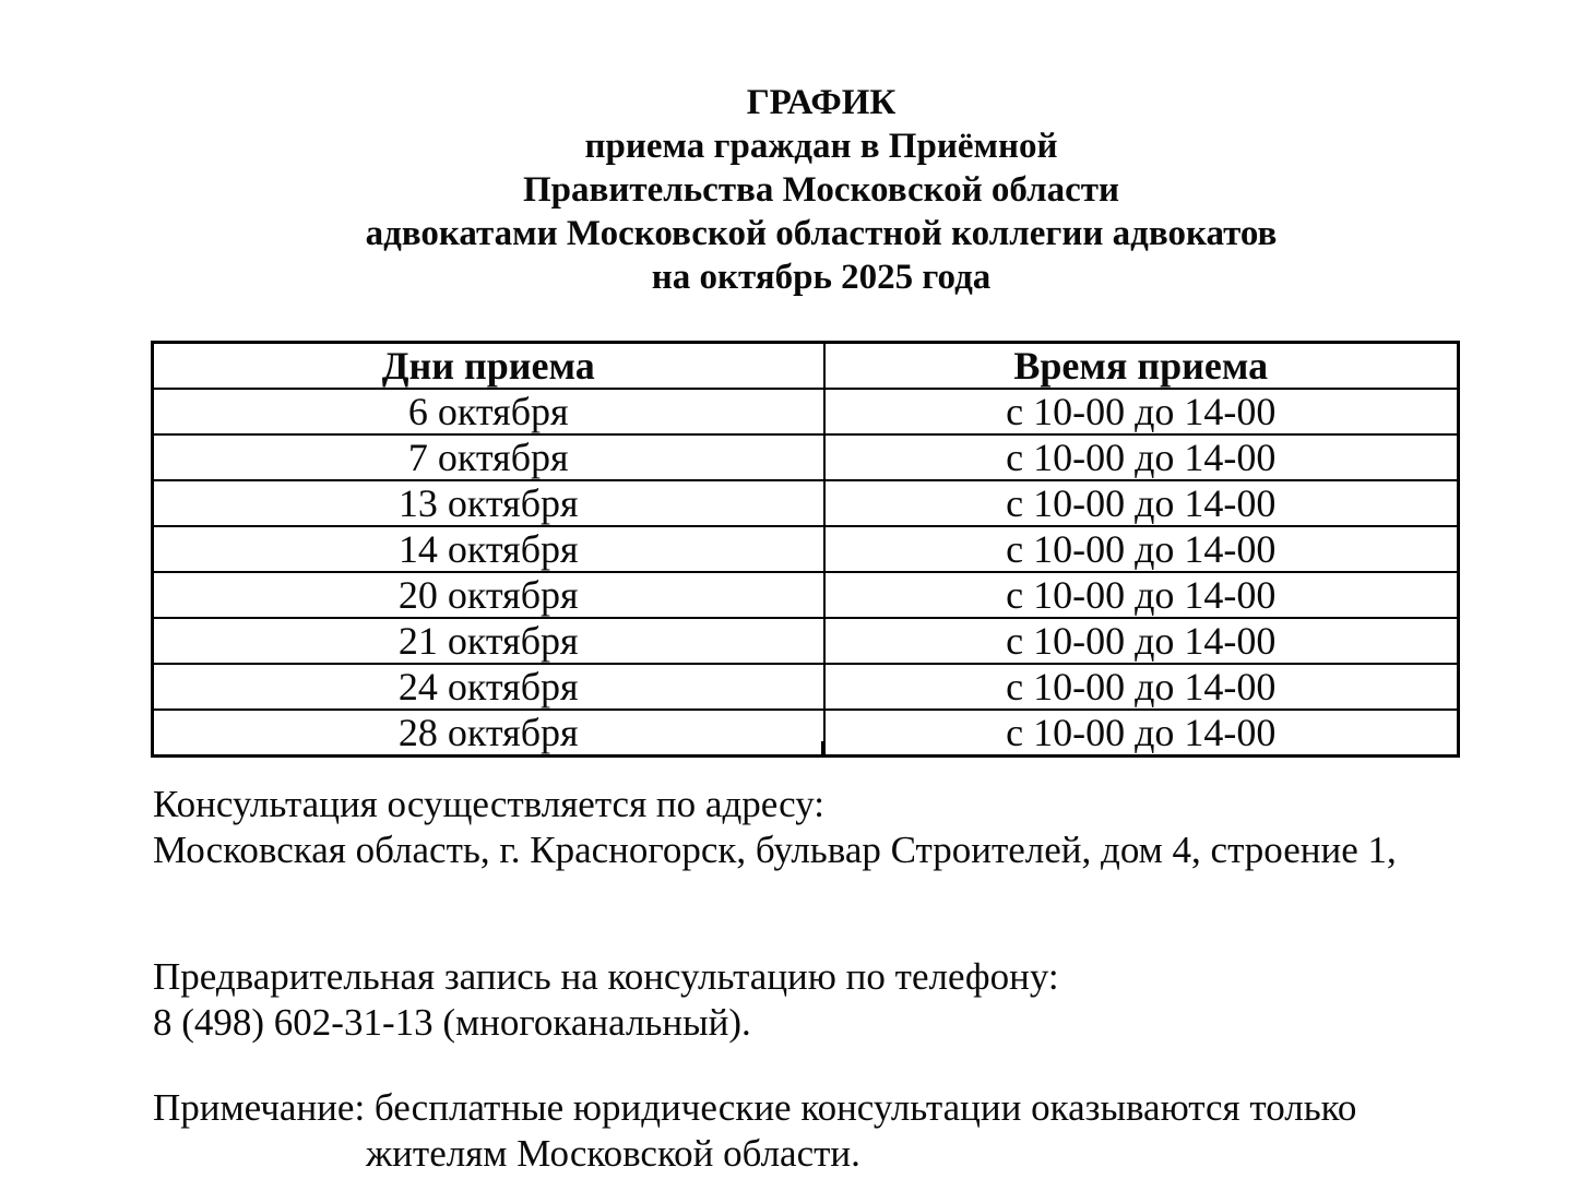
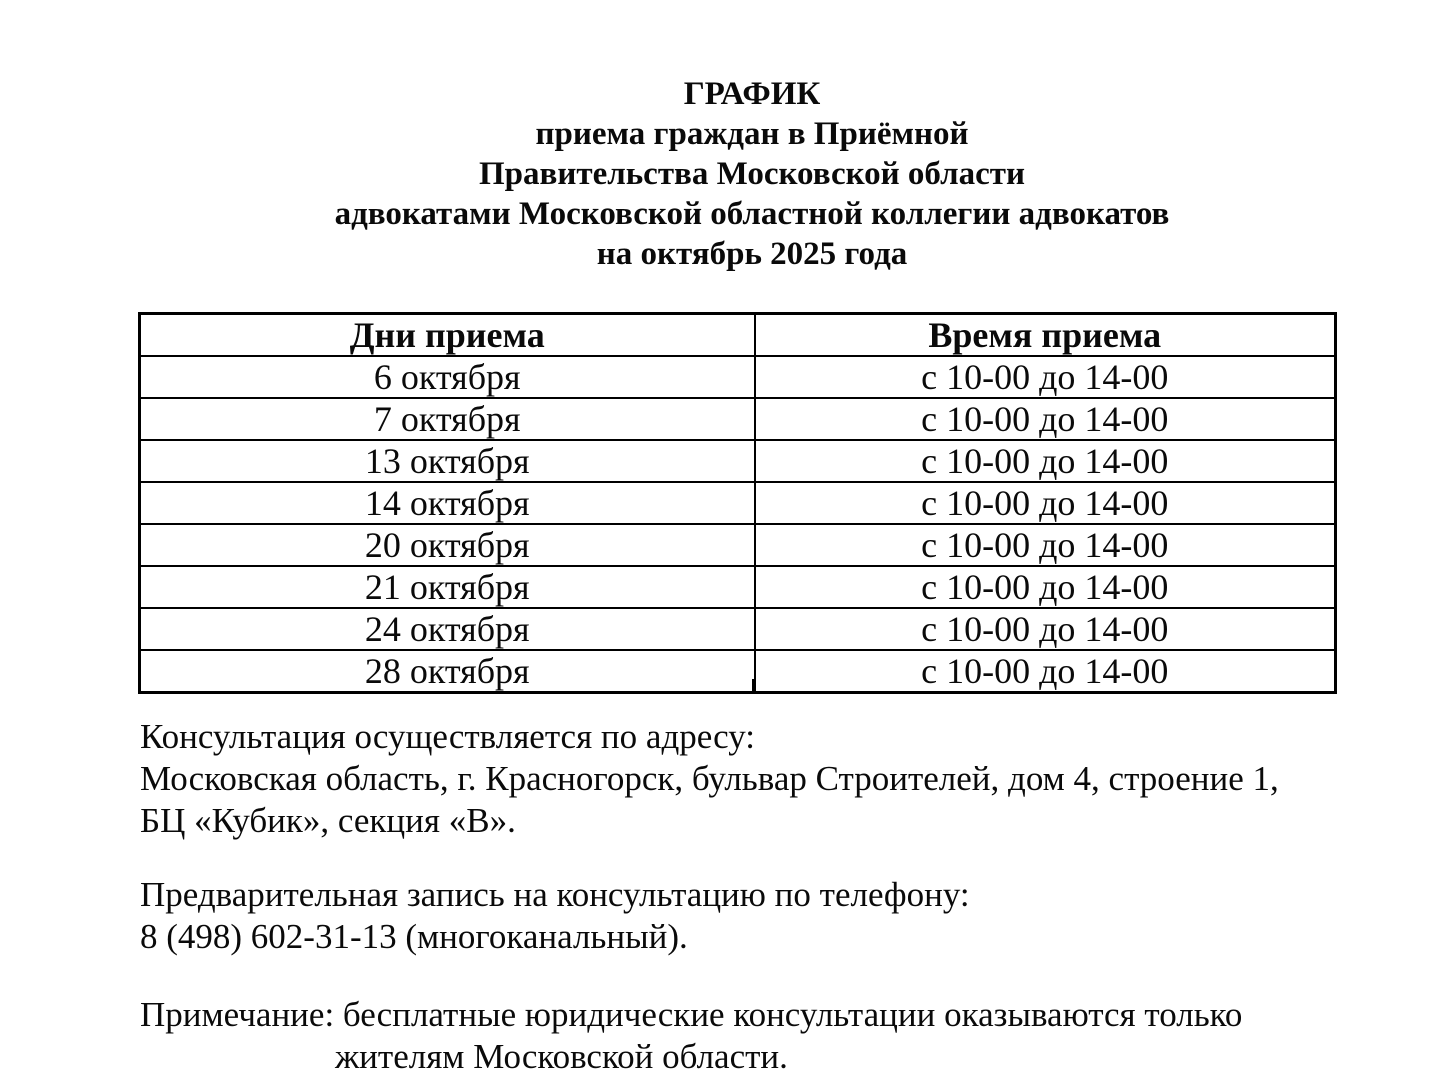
  ГРАФИК
  приема граждан в Приёмной
  Правительства Московской области
  адвокатами Московской областной коллегии адвокатов
  на октябрь 2025 года
  Дни приема	Время приема
  6 октября	с 10-00 до 14-00
  7 октября	с 10-00 до 14-00
  13 октября	с 10-00 до 14-00
  14 октября	с 10-00 до 14-00
  20 октября	с 10-00 до 14-00
  21 октября	с 10-00 до 14-00
  24 октября	с 10-00 до 14-00
  28 октября	с 10-00 до 14-00
  Консультация осуществляется по адресу:
  Московская область, г. Красногорск, бульвар Строителей, дом 4, строение 1,
+ БЦ «Кубик», секция «В».
  Предварительная запись на консультацию по телефону:
  8 (498) 602-31-13 (многоканальный).
  Примечание: бесплатные юридические консультации оказываются только
  жителям Московской области.
